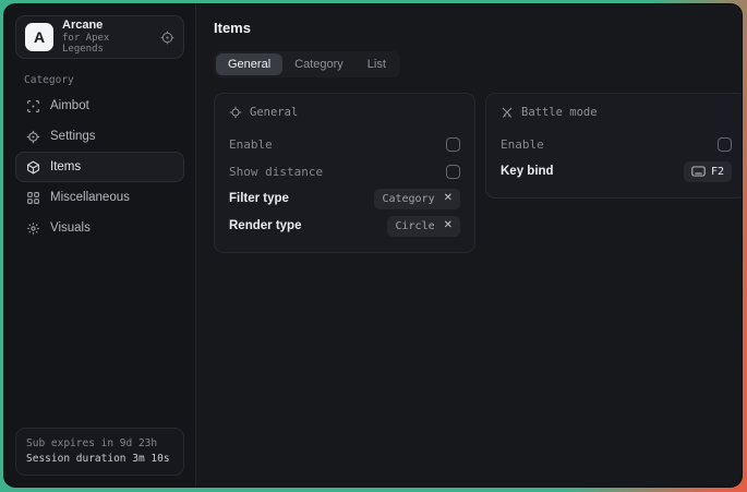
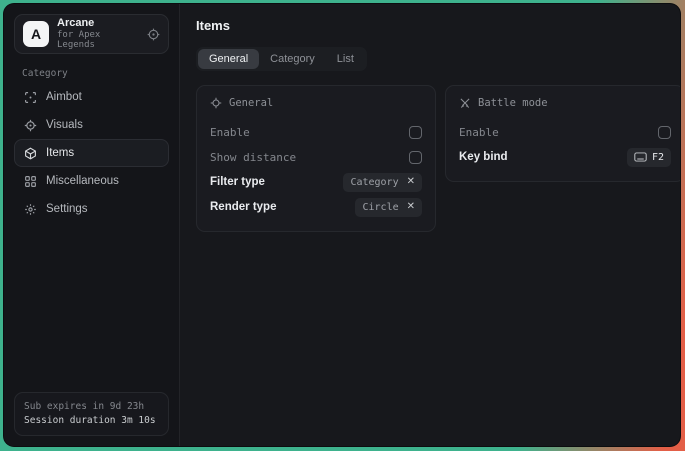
  A
  Arcane
  for Apex Legends
  Category
  Aimbot
- Settings
+ Visuals
  Items
  Miscellaneous
- Visuals
+ Settings
  Sub expires in 9d 23h
  Session duration 3m 10s
  Items
  General
  Category
  List
  General
  Enable
  Show distance
  Filter type
  Category
  ✕
  Render type
  Circle
  ✕
  Battle mode
  Enable
  Key bind
  F2
